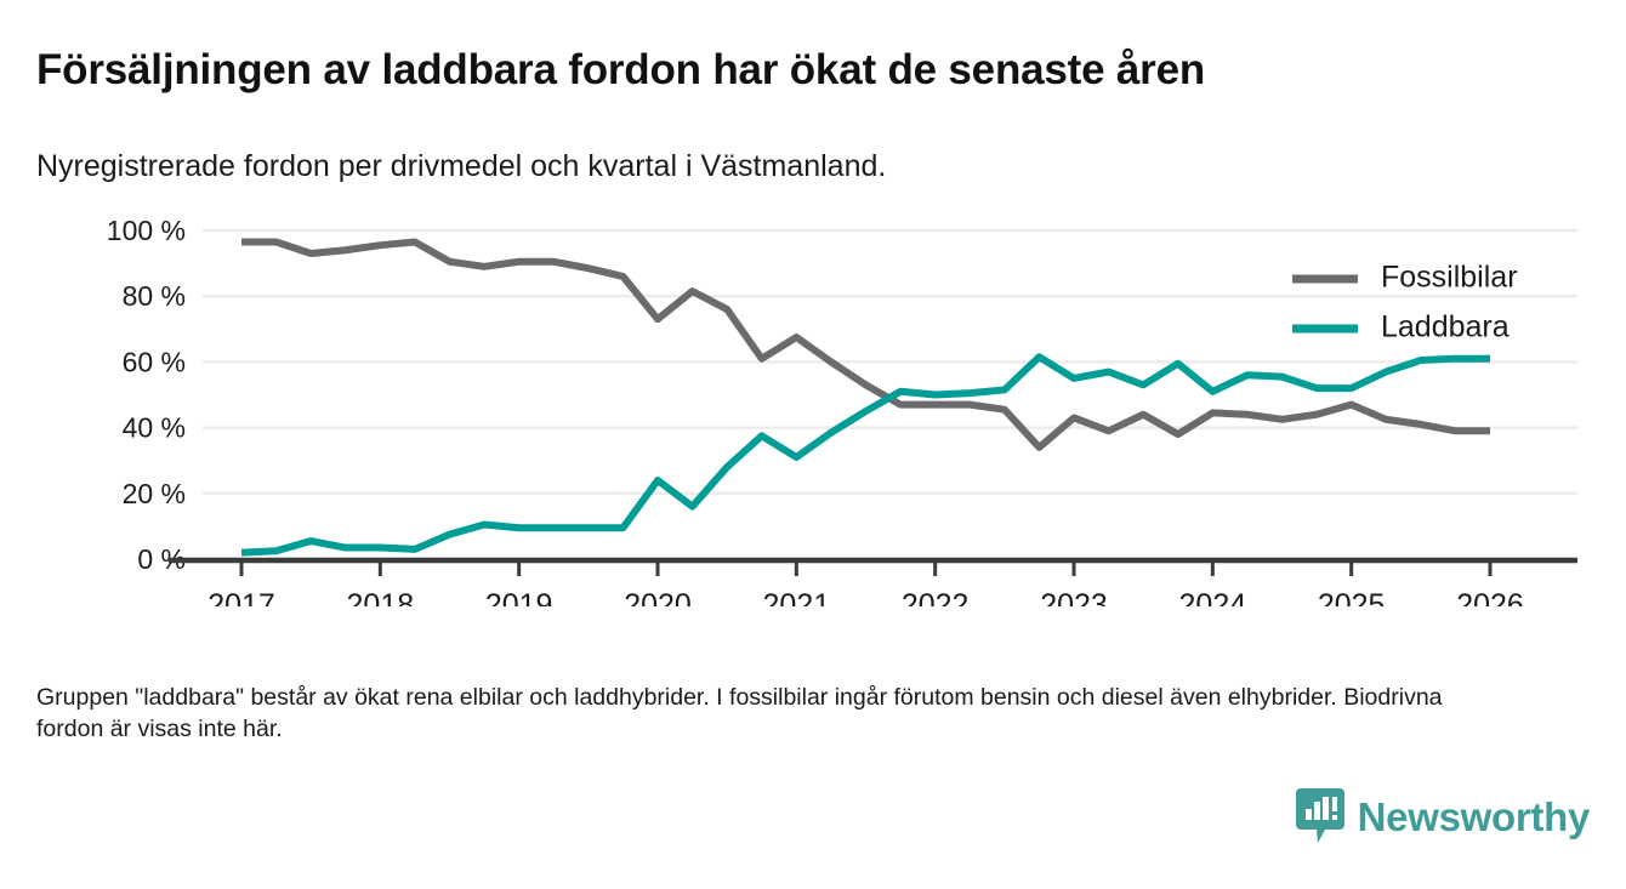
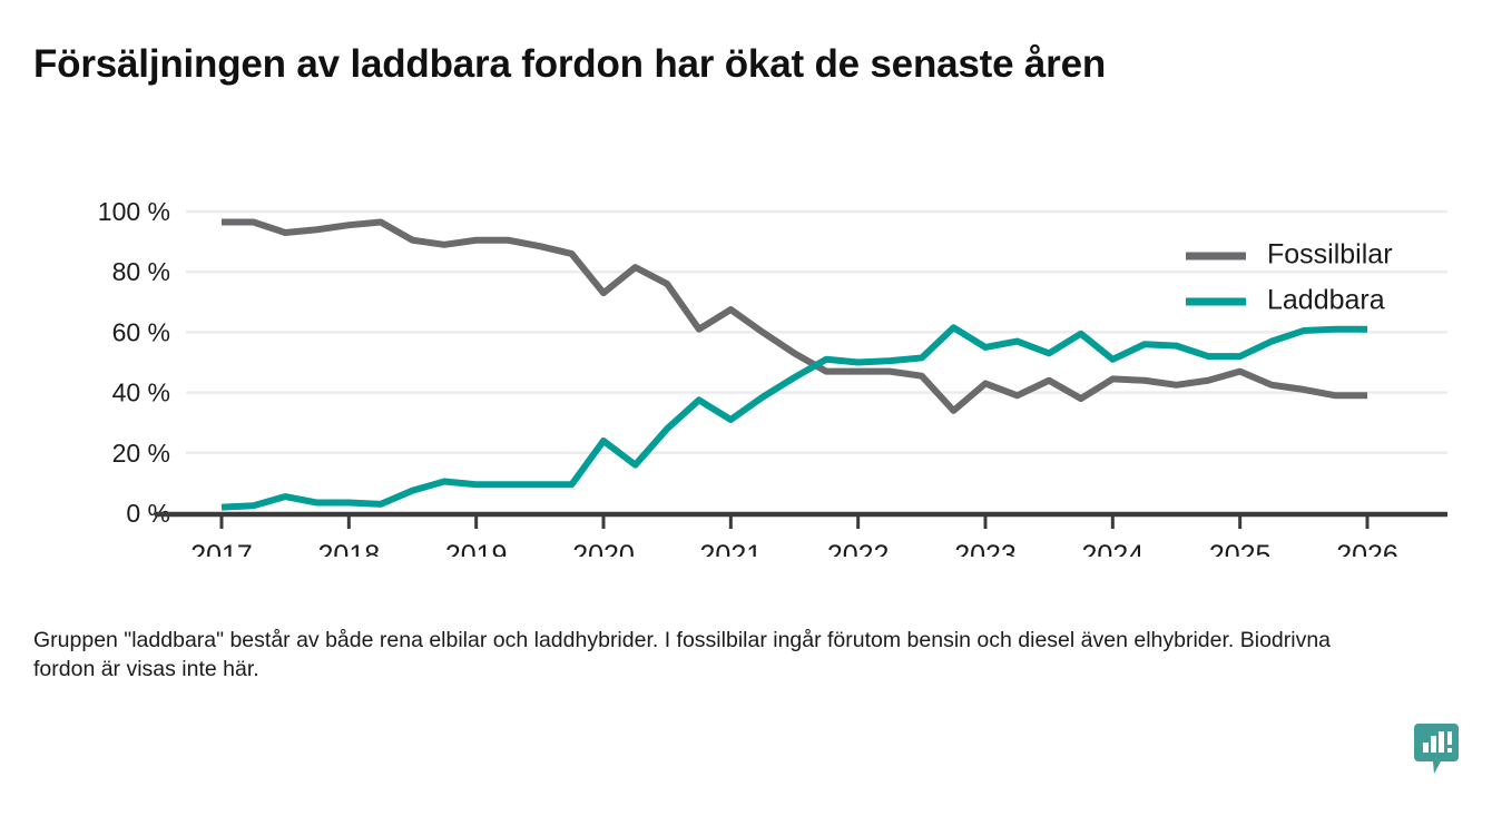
  Försäljningen av laddbara fordon har ökat de senaste åren
- Nyregistrerade fordon per drivmedel och kvartal i Västmanland.
  20 %
  40 %
  60 %
  80 %
  100 %
  2017
  2018
  2019
  2020
  2021
  2022
  2023
  2024
  2025
  2026
  Fossilbilar
  Laddbara
- Gruppen "laddbara" består av ökat rena elbilar och laddhybrider. I fossilbilar ingår förutom bensin och diesel även elhybrider. Biodrivna fordon är visas inte här.
+ Gruppen "laddbara" består av både rena elbilar och laddhybrider. I fossilbilar ingår förutom bensin och diesel även elhybrider. Biodrivna fordon är visas inte här.
- Newsworthy
